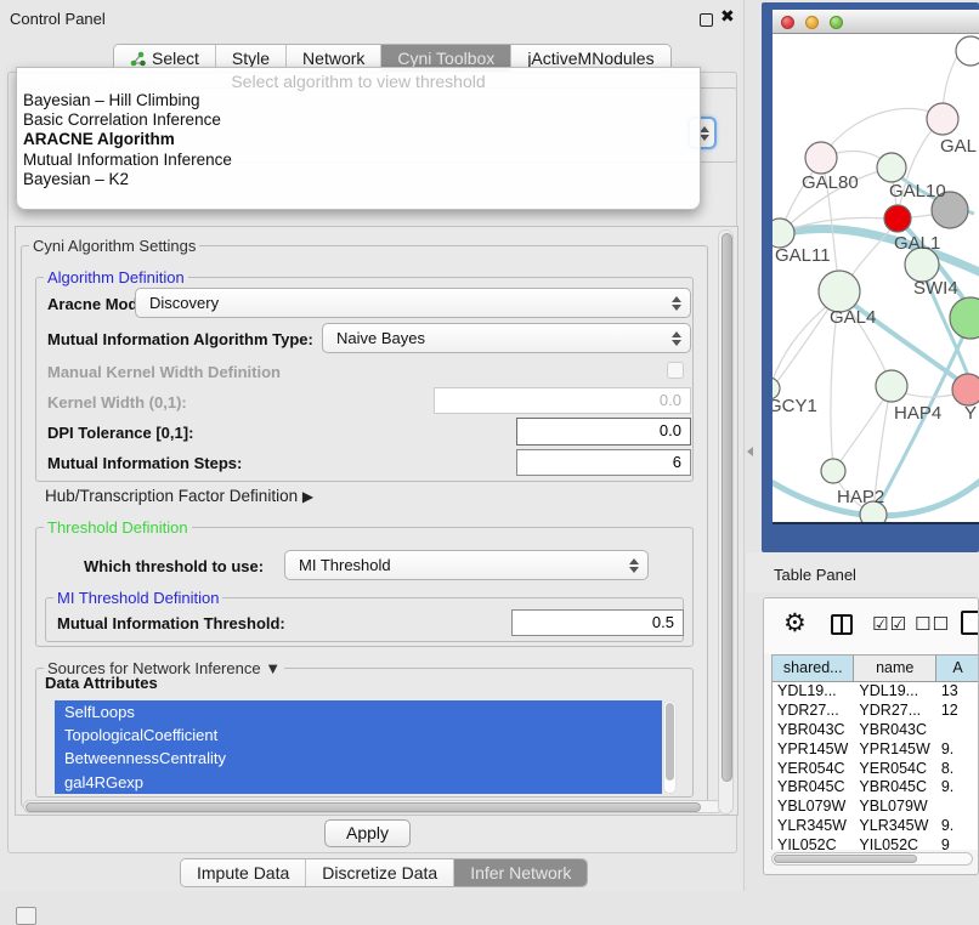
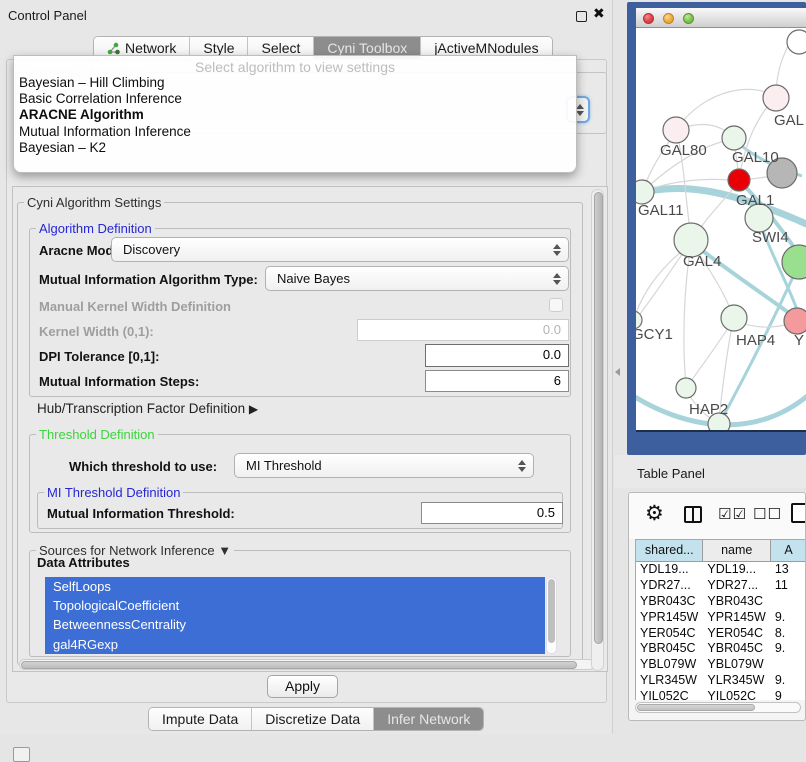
  Control Panel
  ✖
- Select
+ Network
  Style
- Network
+ Select
  Cyni Toolbox
  jActiveMNodules
- Select algorithm to view threshold
+ Select algorithm to view settings
  Bayesian – Hill Climbing
  Basic Correlation Inference
  ARACNE Algorithm
  Mutual Information Inference
  Bayesian – K2
  Cyni Algorithm Settings
  Algorithm Definition
  Aracne Mod
  Discovery
  Mutual Information Algorithm Type:
  Naive Bayes
  Manual Kernel Width Definition
  Kernel Width (0,1):
  0.0
  DPI Tolerance [0,1]:
  0.0
  Mutual Information Steps:
  6
  Hub/Transcription Factor Definition ▶
  Threshold Definition
  Which threshold to use:
  MI Threshold
  MI Threshold Definition
  Mutual Information Threshold:
  0.5
  Sources for Network Inference ▼
  Data Attributes
  SelfLoops
  TopologicalCoefficient
  BetweennessCentrality
  gal4RGexp
  Apply
  Impute Data
  Discretize Data
  Infer Network
  GAL
  GAL80
  GAL10
  GAL1
  GAL11
  SWI4
  GAL4
  GCY1
  HAP4
  Y
  HAP2
  Table Panel
  ⚙
  ☑☑
  ☐☐
  shared...
  name
  A
  YDL19...
  YDL19...
  13
  YDR27...
  YDR27...
- 12
+ 11
  YBR043C
  YBR043C
  YPR145W
  YPR145W
  9.
  YER054C
  YER054C
  8.
  YBR045C
  YBR045C
  9.
  YBL079W
  YBL079W
  YLR345W
  YLR345W
  9.
  YIL052C
  YIL052C
  9
